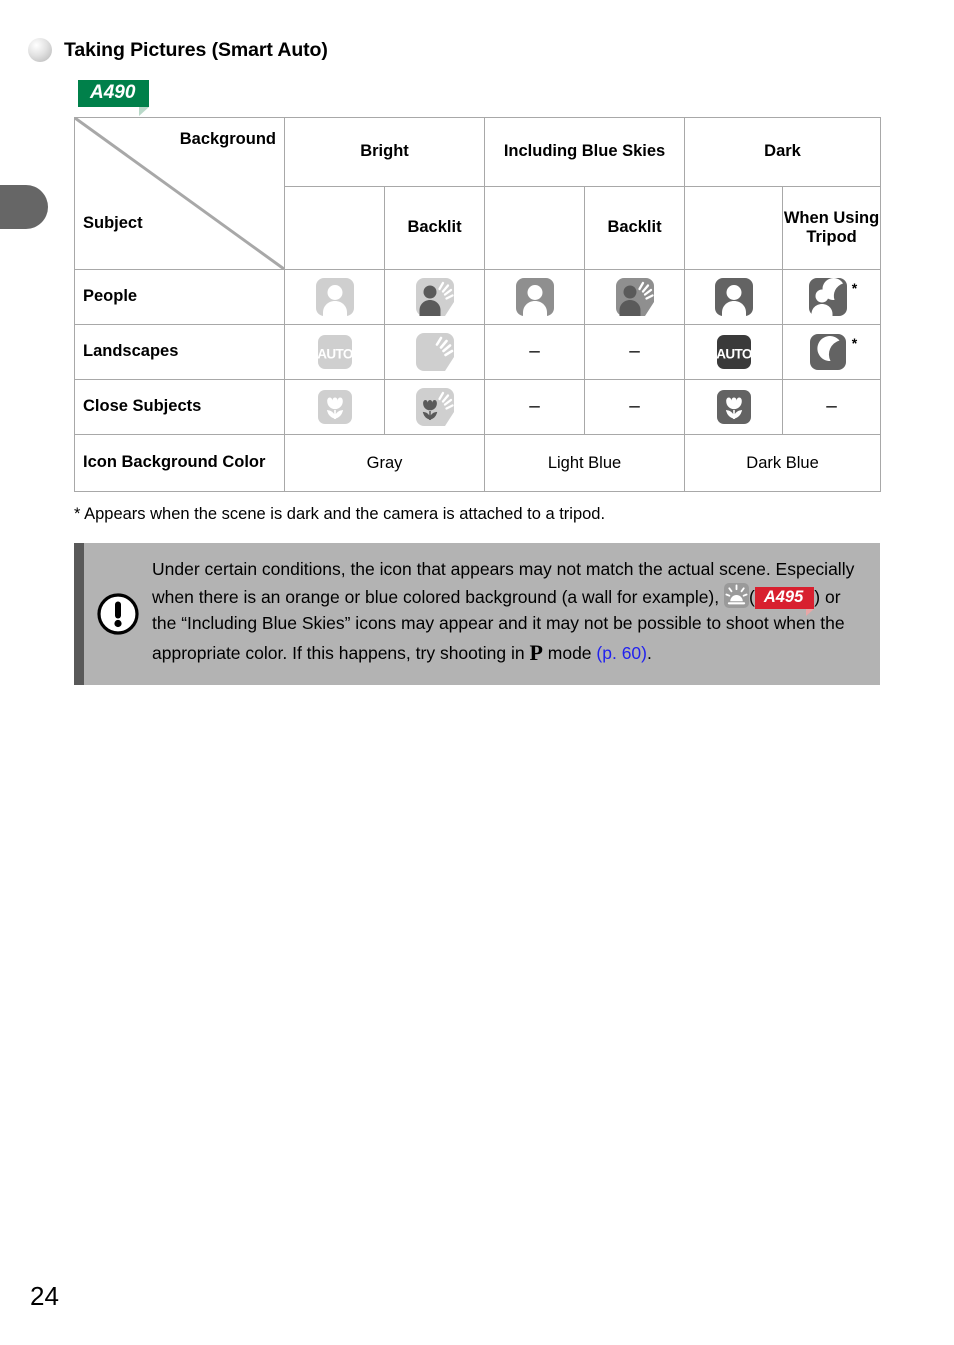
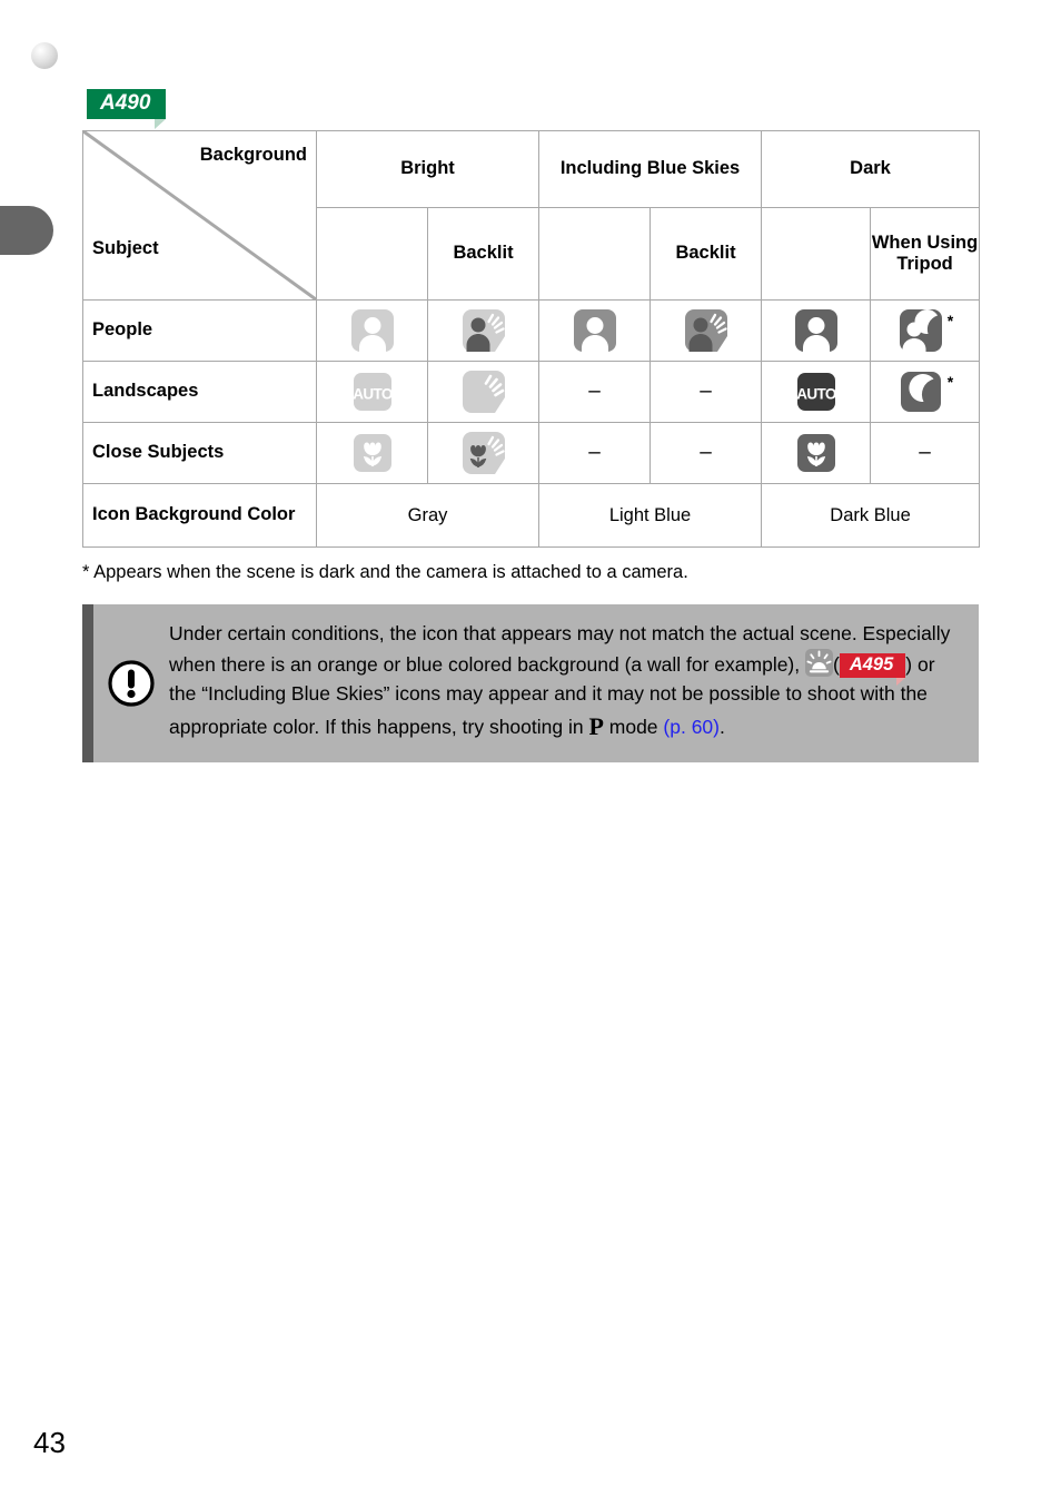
- Taking Pictures (Smart Auto)
  A490
  Background Subject	Bright	Including Blue Skies	Dark
  	Backlit		Backlit		When Using Tripod
  People						*
  Landscapes	AUTO		–	–	AUTO	*
  Close Subjects			–	–		–
  Icon Background Color	Gray	Light Blue	Dark Blue
- * Appears when the scene is dark and the camera is attached to a tripod.
+ * Appears when the scene is dark and the camera is attached to a camera.
- Under certain conditions, the icon that appears may not match the actual scene. Especially when there is an orange or blue colored background (a wall for example), ( A495 ) or the “Including Blue Skies” icons may appear and it may not be possible to shoot when the appropriate color. If this happens, try shooting in P mode (p. 60).
+ Under certain conditions, the icon that appears may not match the actual scene. Especially when there is an orange or blue colored background (a wall for example), ( A495 ) or the “Including Blue Skies” icons may appear and it may not be possible to shoot with the appropriate color. If this happens, try shooting in P mode (p. 60).
- 24
+ 43
